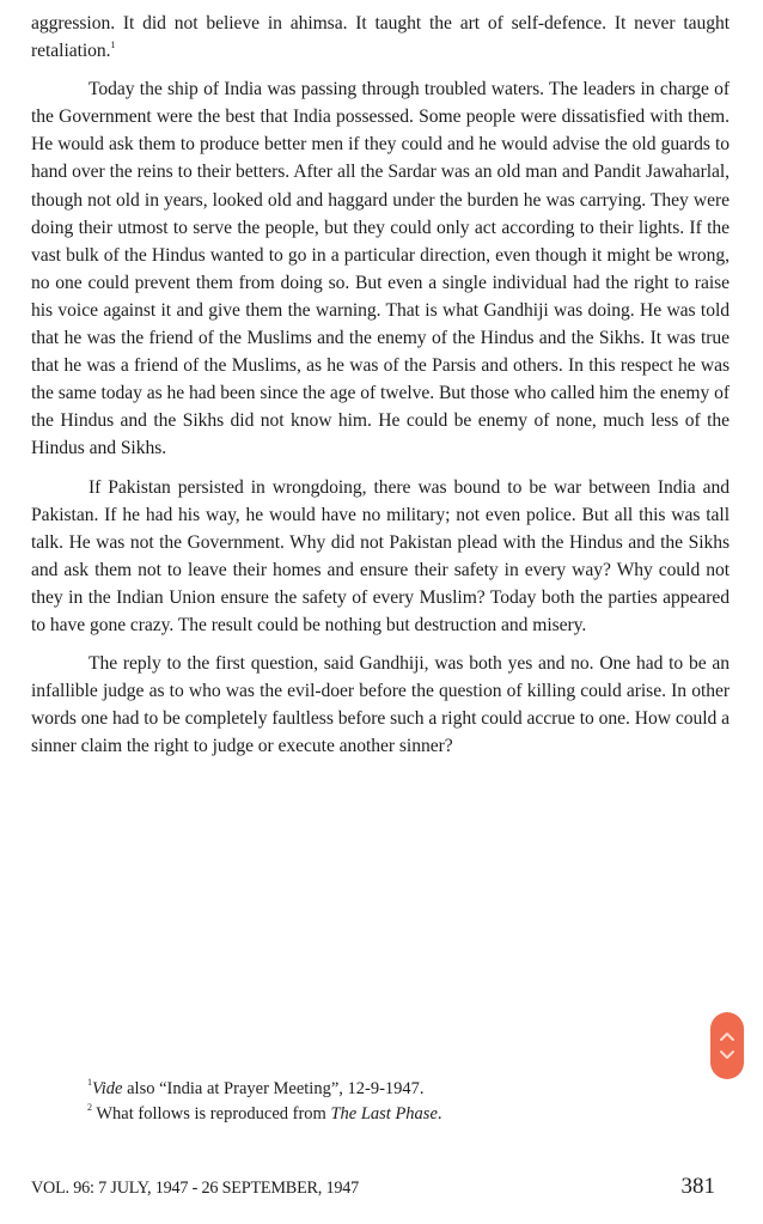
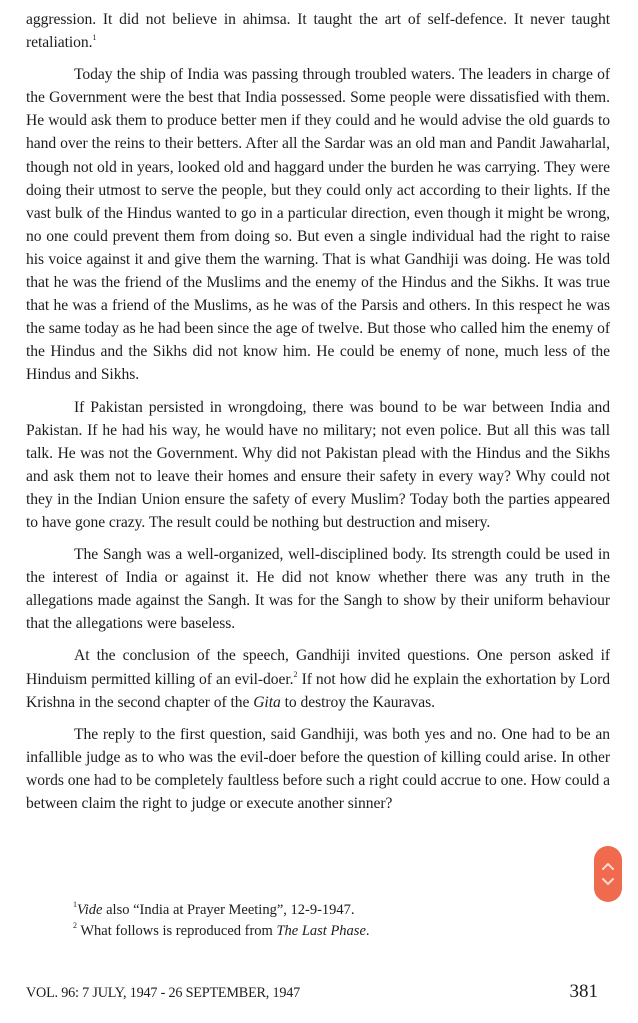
  aggression. It did not believe in ahimsa. It taught the art of self-defence. It never taught retaliation.1
  Today the ship of India was passing through troubled waters. The leaders in charge of the Government were the best that India possessed. Some people were dissatisfied with them. He would ask them to produce better men if they could and he would advise the old guards to hand over the reins to their betters. After all the Sardar was an old man and Pandit Jawaharlal, though not old in years, looked old and haggard under the burden he was carrying. They were doing their utmost to serve the people, but they could only act according to their lights. If the vast bulk of the Hindus wanted to go in a particular direction, even though it might be wrong, no one could prevent them from doing so. But even a single individual had the right to raise his voice against it and give them the warning. That is what Gandhiji was doing. He was told that he was the friend of the Muslims and the enemy of the Hindus and the Sikhs. It was true that he was a friend of the Muslims, as he was of the Parsis and others. In this respect he was the same today as he had been since the age of twelve. But those who called him the enemy of the Hindus and the Sikhs did not know him. He could be enemy of none, much less of the Hindus and Sikhs.
  If Pakistan persisted in wrongdoing, there was bound to be war between India and Pakistan. If he had his way, he would have no military; not even police. But all this was tall talk. He was not the Government. Why did not Pakistan plead with the Hindus and the Sikhs and ask them not to leave their homes and ensure their safety in every way? Why could not they in the Indian Union ensure the safety of every Muslim? Today both the parties appeared to have gone crazy. The result could be nothing but destruction and misery.
+ The Sangh was a well-organized, well-disciplined body. Its strength could be used in the interest of India or against it. He did not know whether there was any truth in the allegations made against the Sangh. It was for the Sangh to show by their uniform behaviour that the allegations were baseless.
+ At the conclusion of the speech, Gandhiji invited questions. One person asked if Hinduism permitted killing of an evil-doer.2 If not how did he explain the exhortation by Lord Krishna in the second chapter of the Gita to destroy the Kauravas.
- The reply to the first question, said Gandhiji, was both yes and no. One had to be an infallible judge as to who was the evil-doer before the question of killing could arise. In other words one had to be completely faultless before such a right could accrue to one. How could a sinner claim the right to judge or execute another sinner?
+ The reply to the first question, said Gandhiji, was both yes and no. One had to be an infallible judge as to who was the evil-doer before the question of killing could arise. In other words one had to be completely faultless before such a right could accrue to one. How could a between claim the right to judge or execute another sinner?
  1Vide also “India at Prayer Meeting”, 12-9-1947.
  2 What follows is reproduced from The Last Phase.
  VOL. 96: 7 JULY, 1947 - 26 SEPTEMBER, 1947
  381
